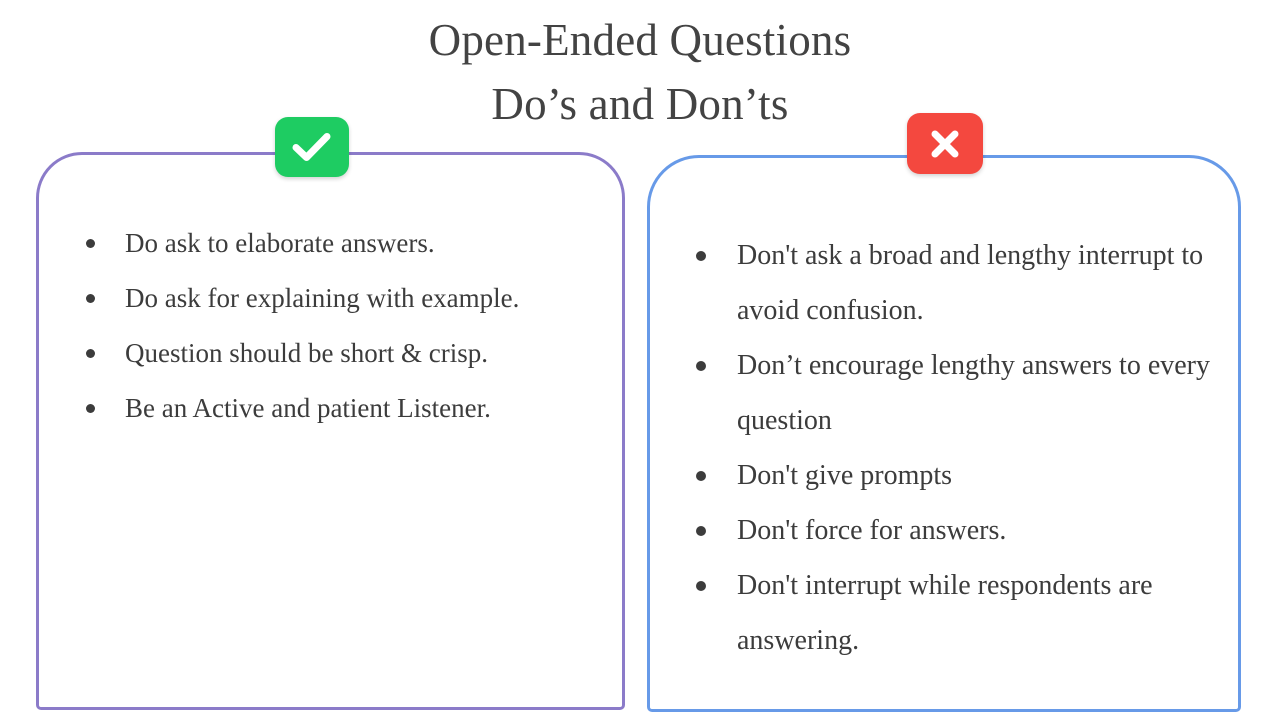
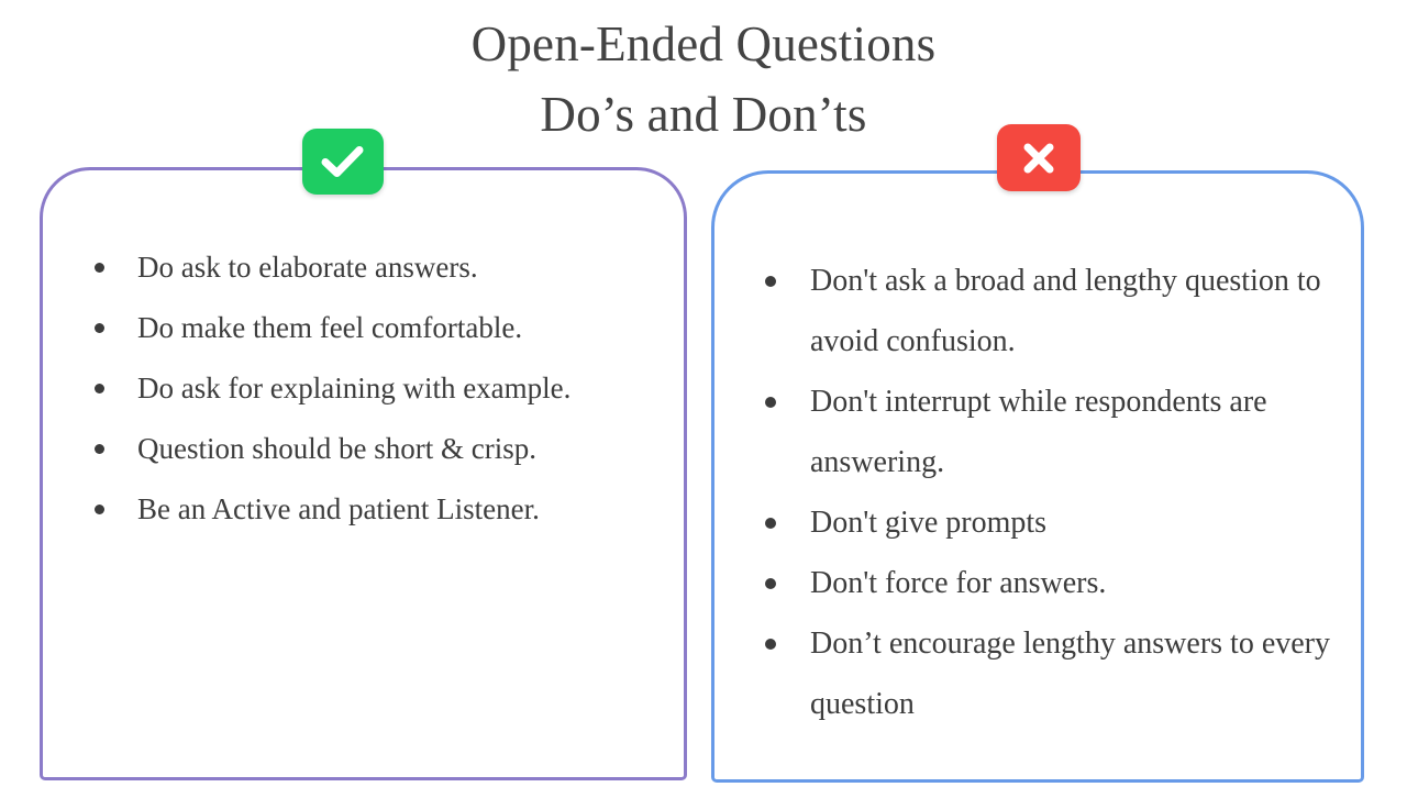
  Open-Ended Questions
  Do’s and Don’ts
  Do ask to elaborate answers.
+ Do make them feel comfortable.
  Do ask for explaining with example.
  Question should be short & crisp.
  Be an Active and patient Listener.
- Don't ask a broad and lengthy interrupt to avoid confusion.
+ Don't ask a broad and lengthy question to avoid confusion.
- Don’t encourage lengthy answers to every question
+ Don't interrupt while respondents are answering.
  Don't give prompts
  Don't force for answers.
- Don't interrupt while respondents are answering.
+ Don’t encourage lengthy answers to every question
